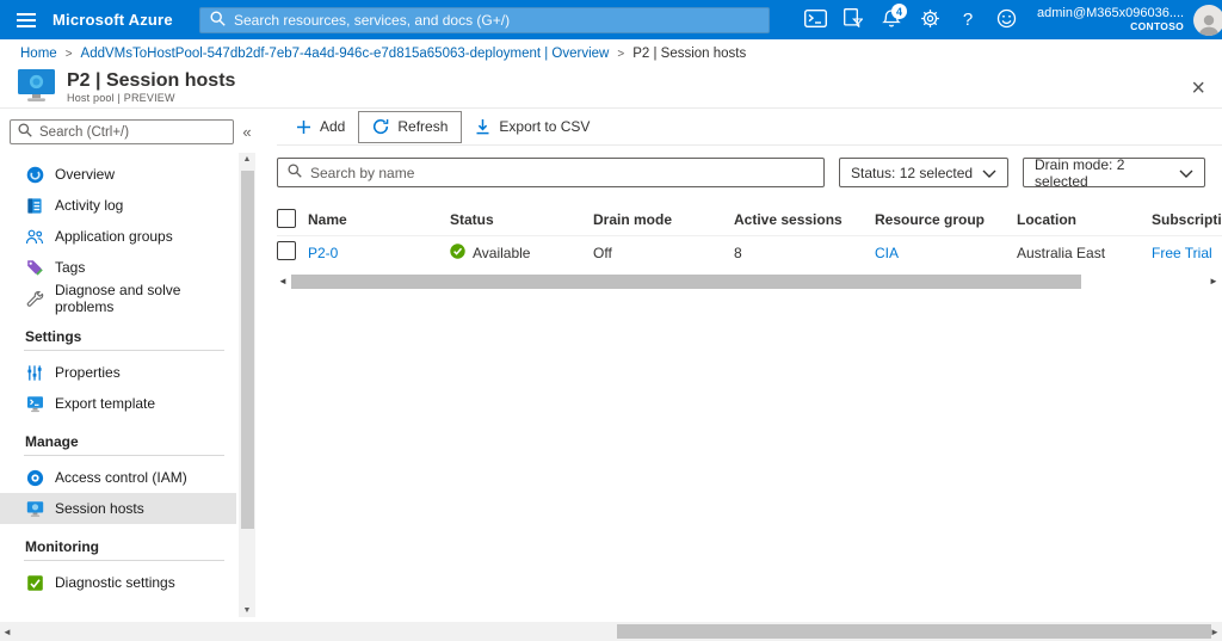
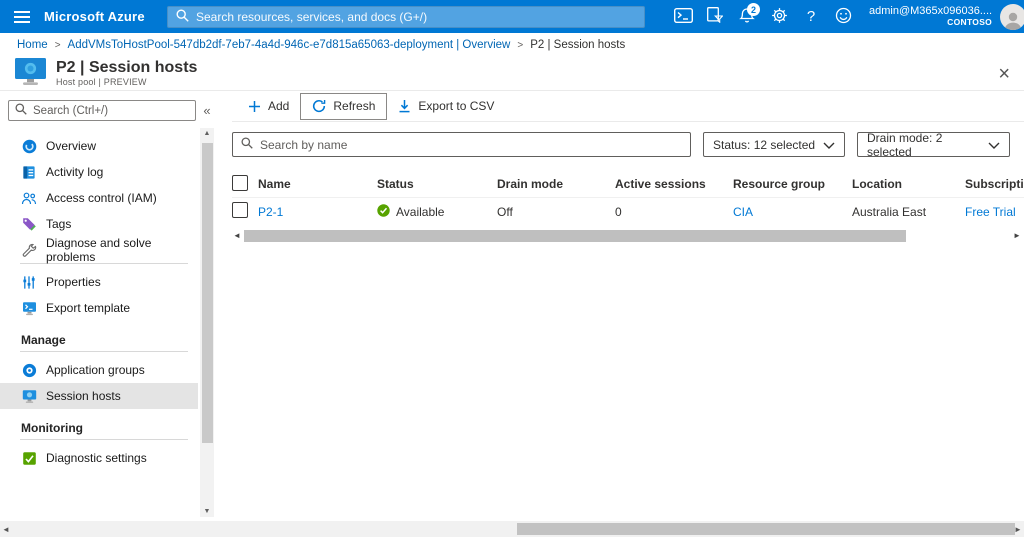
  Microsoft Azure
  Search resources, services, and docs (G+/)
- 4
+ 2
  ?
  admin@M365x096036....
  CONTOSO
  Home
  >
  AddVMsToHostPool-547db2df-7eb7-4a4d-946c-e7d815a65063-deployment | Overview
  >
  P2 | Session hosts
  P2 | Session hosts
  Host pool | PREVIEW
  ×
  Search (Ctrl+/)
  «
  Overview
  Activity log
- Application groups
+ Access control (IAM)
  Tags
  Diagnose and solve problems
- Settings
  Properties
  Export template
  Manage
- Access control (IAM)
+ Application groups
  Session hosts
  Monitoring
  Diagnostic settings
  Add
  Refresh
  Export to CSV
  Search by name
  Status: 12 selected
  Drain mode: 2 selected
  Name
  Status
  Drain mode
  Active sessions
  Resource group
  Location
  Subscripti
- P2-0
+ P2-1
  Available
  Off
- 8
+ 0
  CIA
  Australia East
  Free Trial
  ◄
  ►
  ◄
  ►
